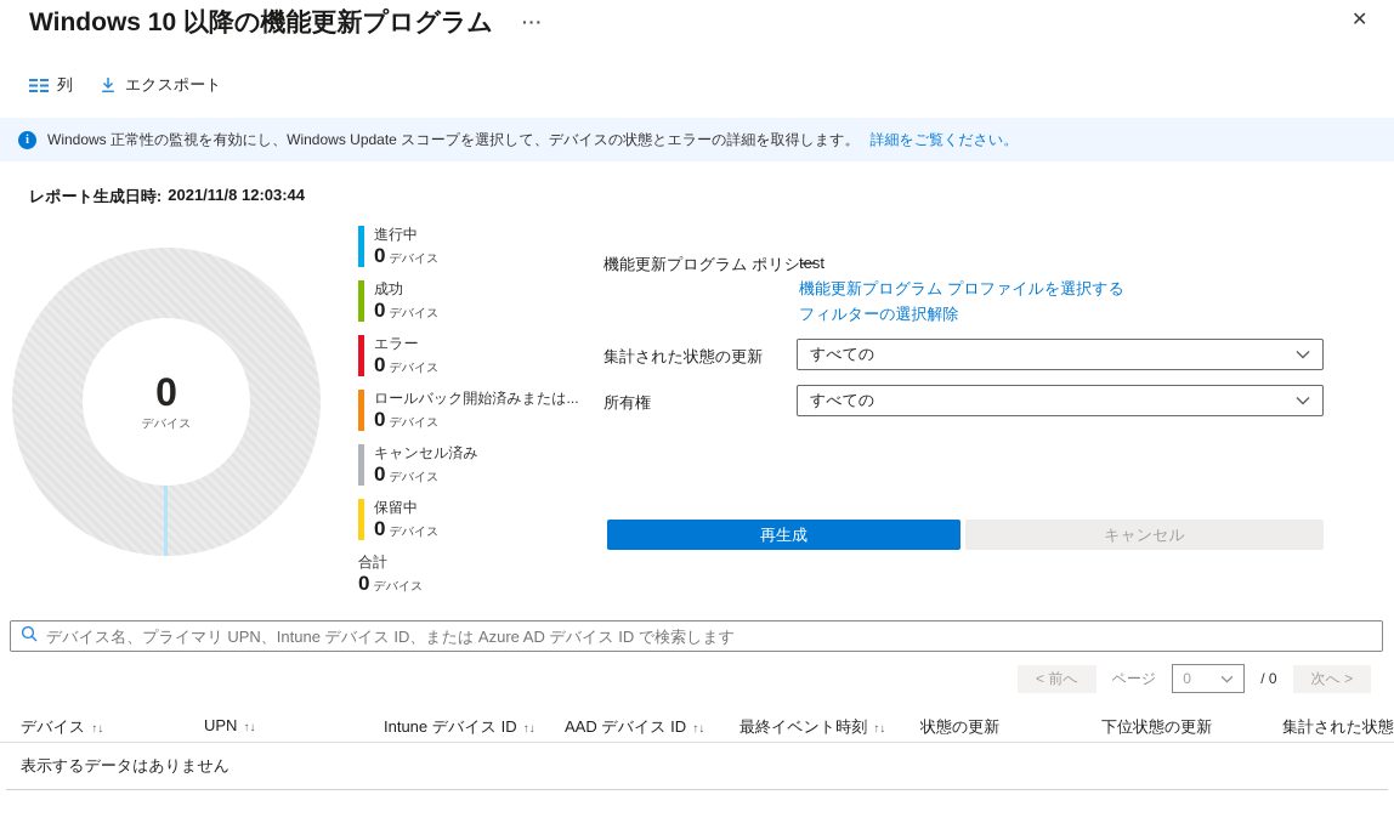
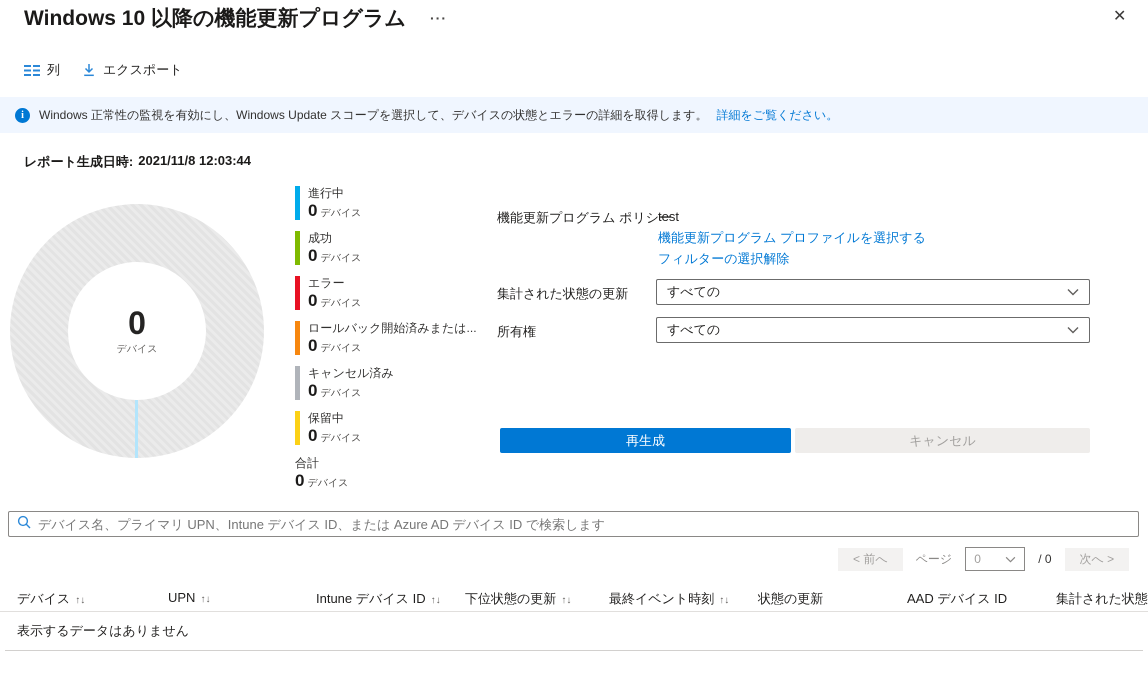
  Windows 10 以降の機能更新プログラム
  ···
  ✕
  列
  エクスポート
  i
  Windows 正常性の監視を有効にし、Windows Update スコープを選択して、デバイスの状態とエラーの詳細を取得します。
  詳細をご覧ください。
  レポート生成日時:
  2021/11/8 12:03:44
  0
  デバイス
  進行中
  0
  デバイス
  成功
  0
  デバイス
  エラー
  0
  デバイス
  ロールバック開始済みまたは...
  0
  デバイス
  キャンセル済み
  0
  デバイス
  保留中
  0
  デバイス
  合計
  0
  デバイス
  機能更新プログラム ポリシー
  test
  機能更新プログラム プロファイルを選択する
  フィルターの選択解除
  集計された状態の更新
  すべての
  所有権
  すべての
  再生成
  キャンセル
  デバイス名、プライマリ UPN、Intune デバイス ID、または Azure AD デバイス ID で検索します
  < 前へ
  ページ
  0
  / 0
  次へ >
  デバイス ↑↓
  UPN ↑↓
  Intune デバイス ID ↑↓
- AAD デバイス ID ↑↓
+ 下位状態の更新 ↑↓
  最終イベント時刻 ↑↓
  状態の更新
- 下位状態の更新
+ AAD デバイス ID
  集計された状態
  表示するデータはありません
